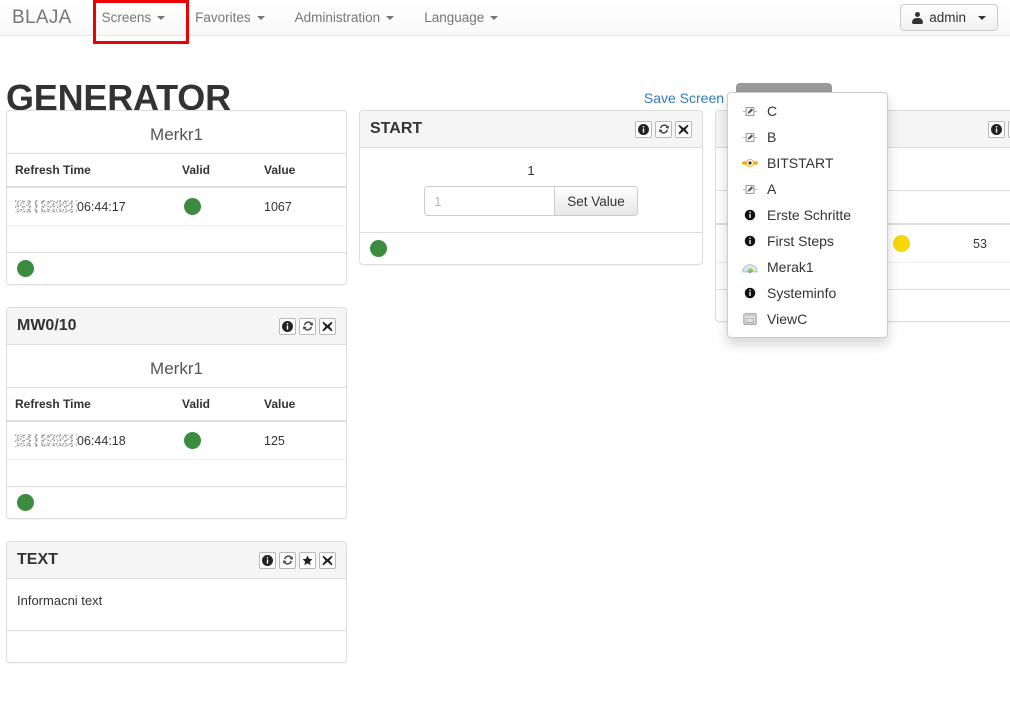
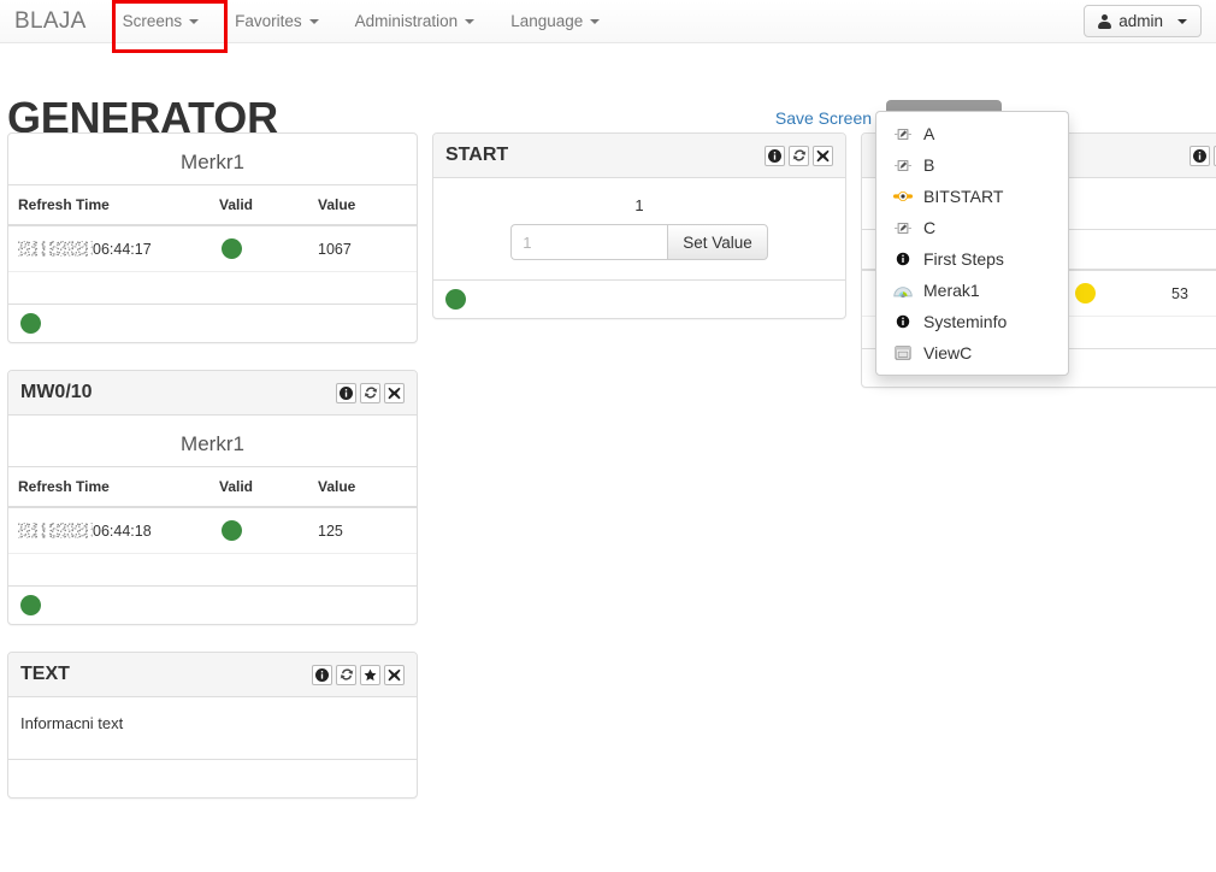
  BLAJA
  Screens
  Favorites
  Administration
  Language
  admin
  GENERATOR
  Save Screen
  Merkr1
  Refresh Time	Valid	Value
  06:44:17		1067
  MW0/10
  Merkr1
  Refresh Time	Valid	Value
  06:44:18		125
  TEXT
  Informacni text
  START
  1
  1
  Set Value
  		53
- C
+ A
  B
  BITSTART
- A
+ C
- Erste Schritte
  First Steps
  Merak1
  Systeminfo
  ViewC
